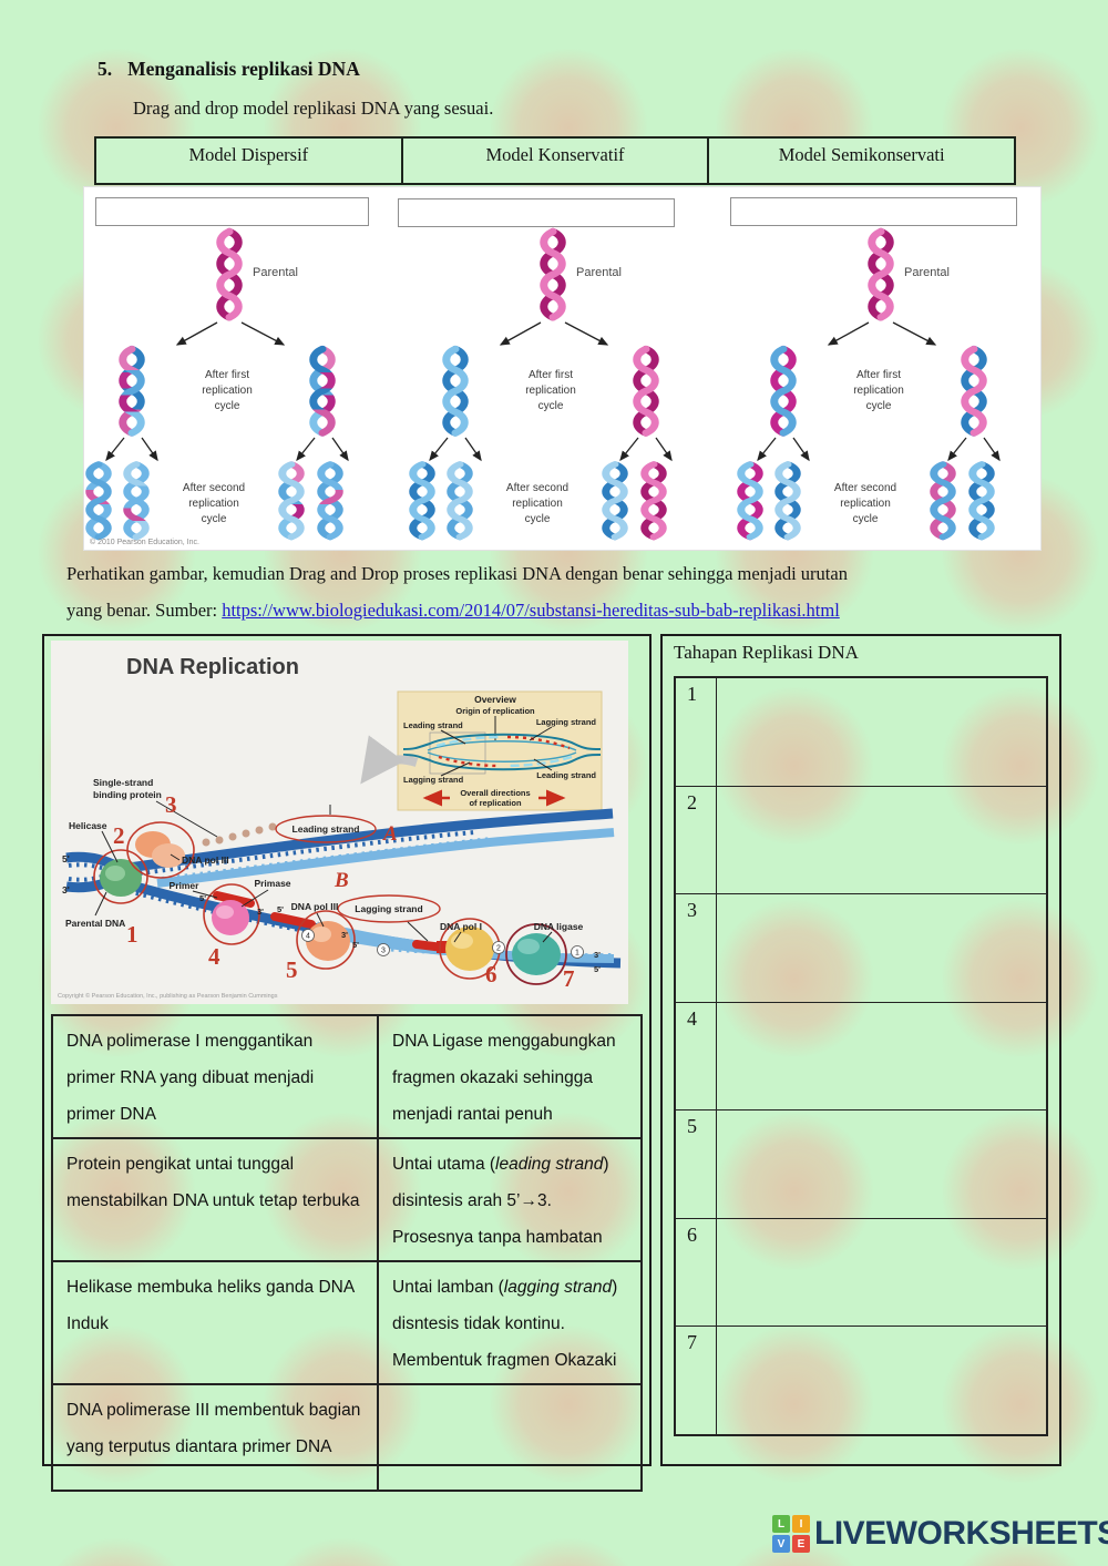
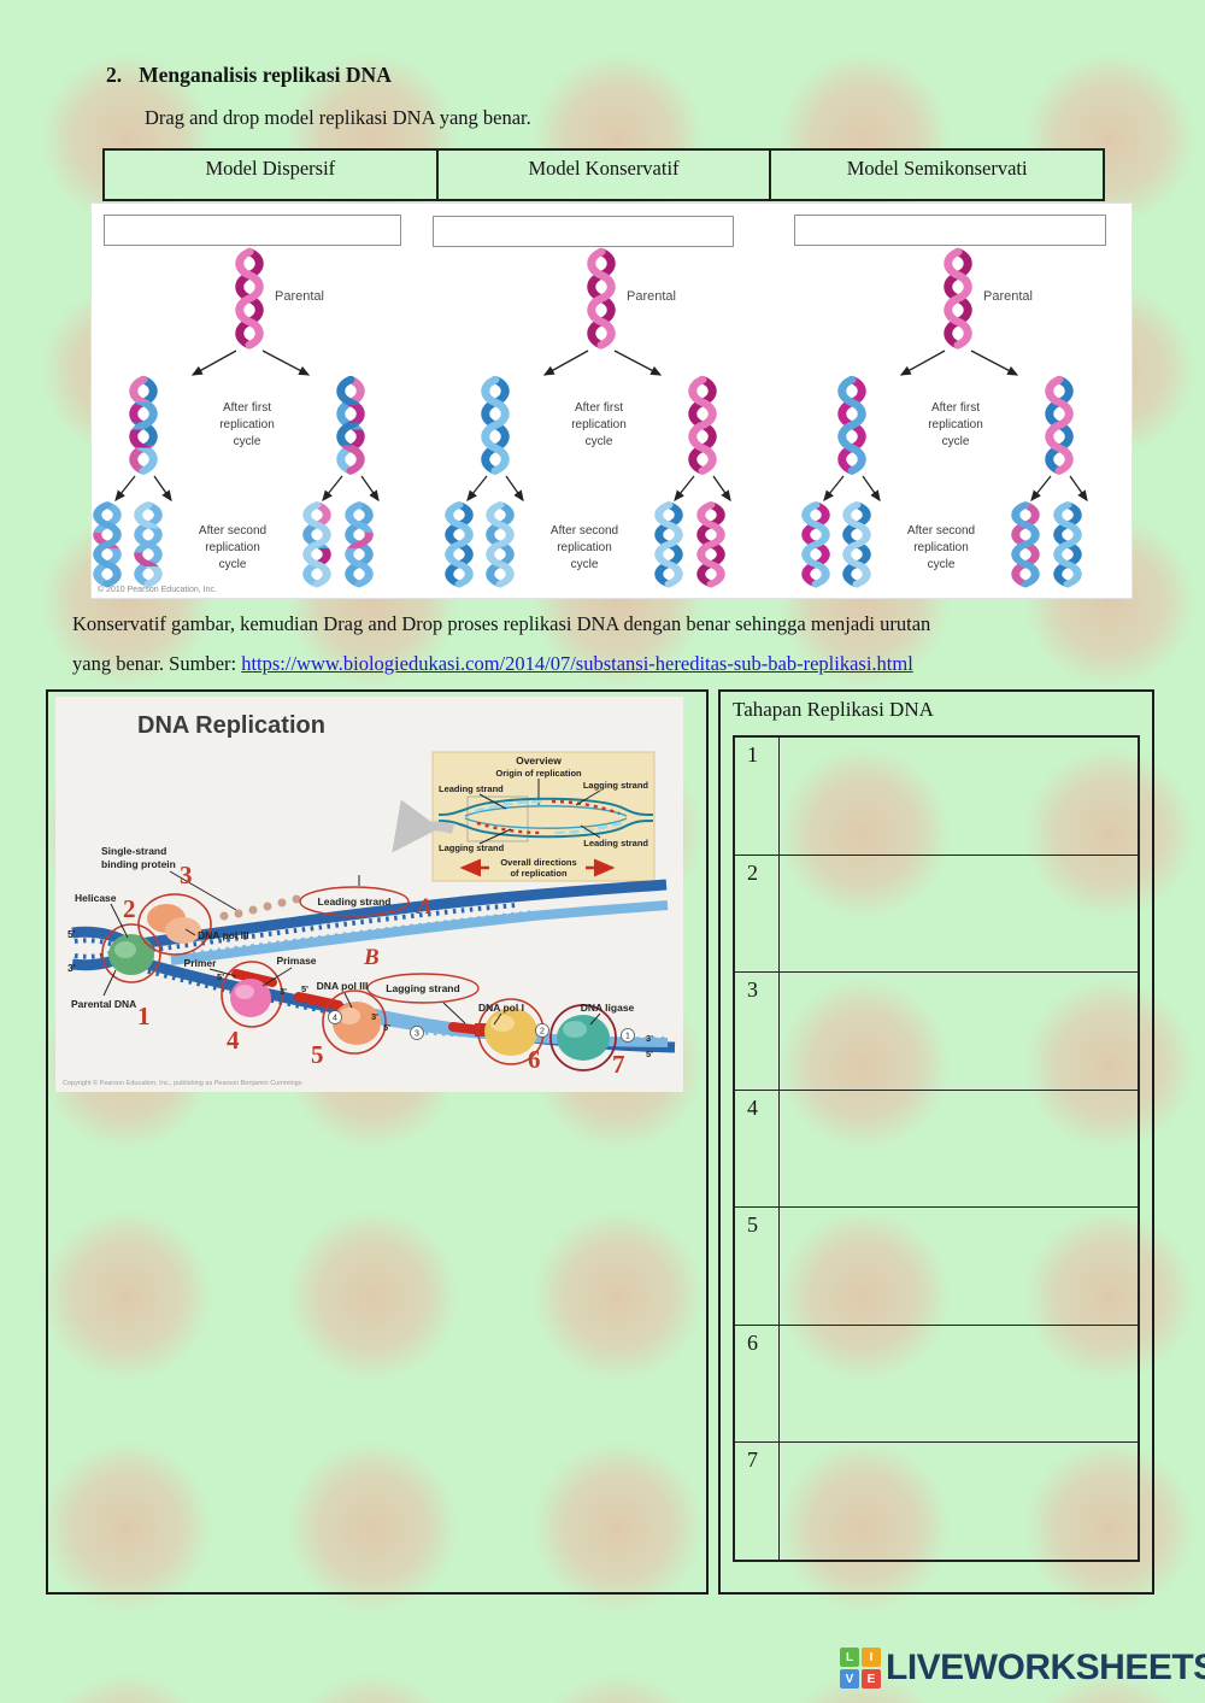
- 5. Menganalisis replikasi DNA
+ 2. Menganalisis replikasi DNA
- Drag and drop model replikasi DNA yang sesuai.
+ Drag and drop model replikasi DNA yang benar.
  Model Dispersif
  Model Konservatif
  Model Semikonservati
  Parental
  After first
  replication
  cycle
  After second
  replication
  cycle
  Parental
  After first
  replication
  cycle
  After second
  replication
  cycle
  Parental
  After first
  replication
  cycle
  After second
  replication
  cycle
- Perhatikan gambar, kemudian Drag and Drop proses replikasi DNA dengan benar sehingga menjadi urutan
+ Konservatif gambar, kemudian Drag and Drop proses replikasi DNA dengan benar sehingga menjadi urutan
  yang benar. Sumber: https://www.biologiedukasi.com/2014/07/substansi-hereditas-sub-bab-replikasi.html
  DNA Replication
  Overview
  Origin of replication
  Leading strand
  Lagging strand
  Lagging strand
  Leading strand
  Overall directions
  of replication
  Leading strand
  A
  Lagging strand
  B
  Single-strand
  binding protein
  3
  Helicase
  2
  DNA pol III
  Parental DNA
  1
  5'
  3'
  Primer
  Primase
  5'
  3'
  4
  5'
  DNA pol III
  3'
  5'
  5
  DNA pol I
  6
  DNA ligase
  7
  3'
  5'
- DNA polimerase I menggantikan primer RNA yang dibuat menjadi primer DNA	DNA Ligase menggabungkan fragmen okazaki sehingga menjadi rantai penuh
- Protein pengikat untai tunggal menstabilkan DNA untuk tetap terbuka	Untai utama (leading strand) disintesis arah 5’→3. Prosesnya tanpa hambatan
- Helikase membuka heliks ganda DNA Induk	Untai lamban (lagging strand) disntesis tidak kontinu. Membentuk fragmen Okazaki
- DNA polimerase III membentuk bagian yang terputus diantara primer DNA
  Tahapan Replikasi DNA
  1
  2
  3
  4
  5
  6
  7
  L
  I
  V
  E
  LIVEWORKSHEET
